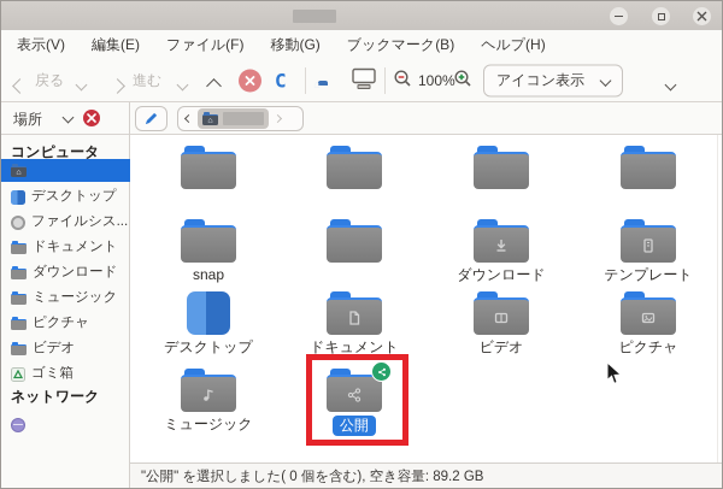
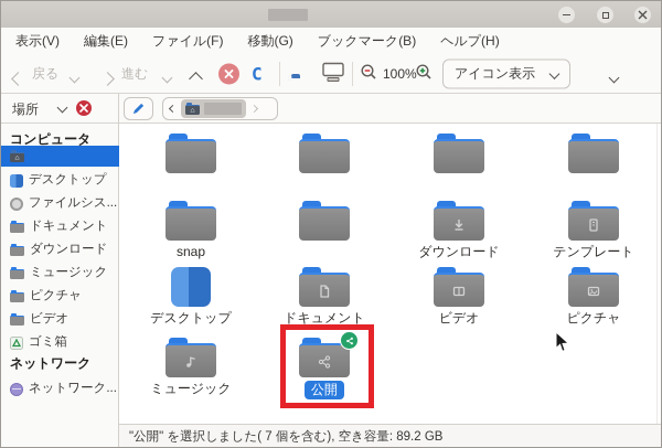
  表示(V)
  編集(E)
  ファイル(F)
  移動(G)
  ブックマーク(B)
  ヘルプ(H)
  戻る
  進む
  C
  ⌂
  100%
  アイコン表示
  場所
  コンピュータ
  デスクトップ
  ファイルシス...
  ドキュメント
  ダウンロード
  ミュージック
  ピクチャ
  ビデオ
  ゴミ箱
  ネットワーク
+ ネットワーク...
  snap
  ダウンロード
  テンプレート
  デスクトップ
  ドキュメント
  ビデオ
  ピクチャ
  ミュージック
  公開
- "公開" を選択しました( 0 個を含む), 空き容量: 89.2 GB
+ "公開" を選択しました( 7 個を含む), 空き容量: 89.2 GB
